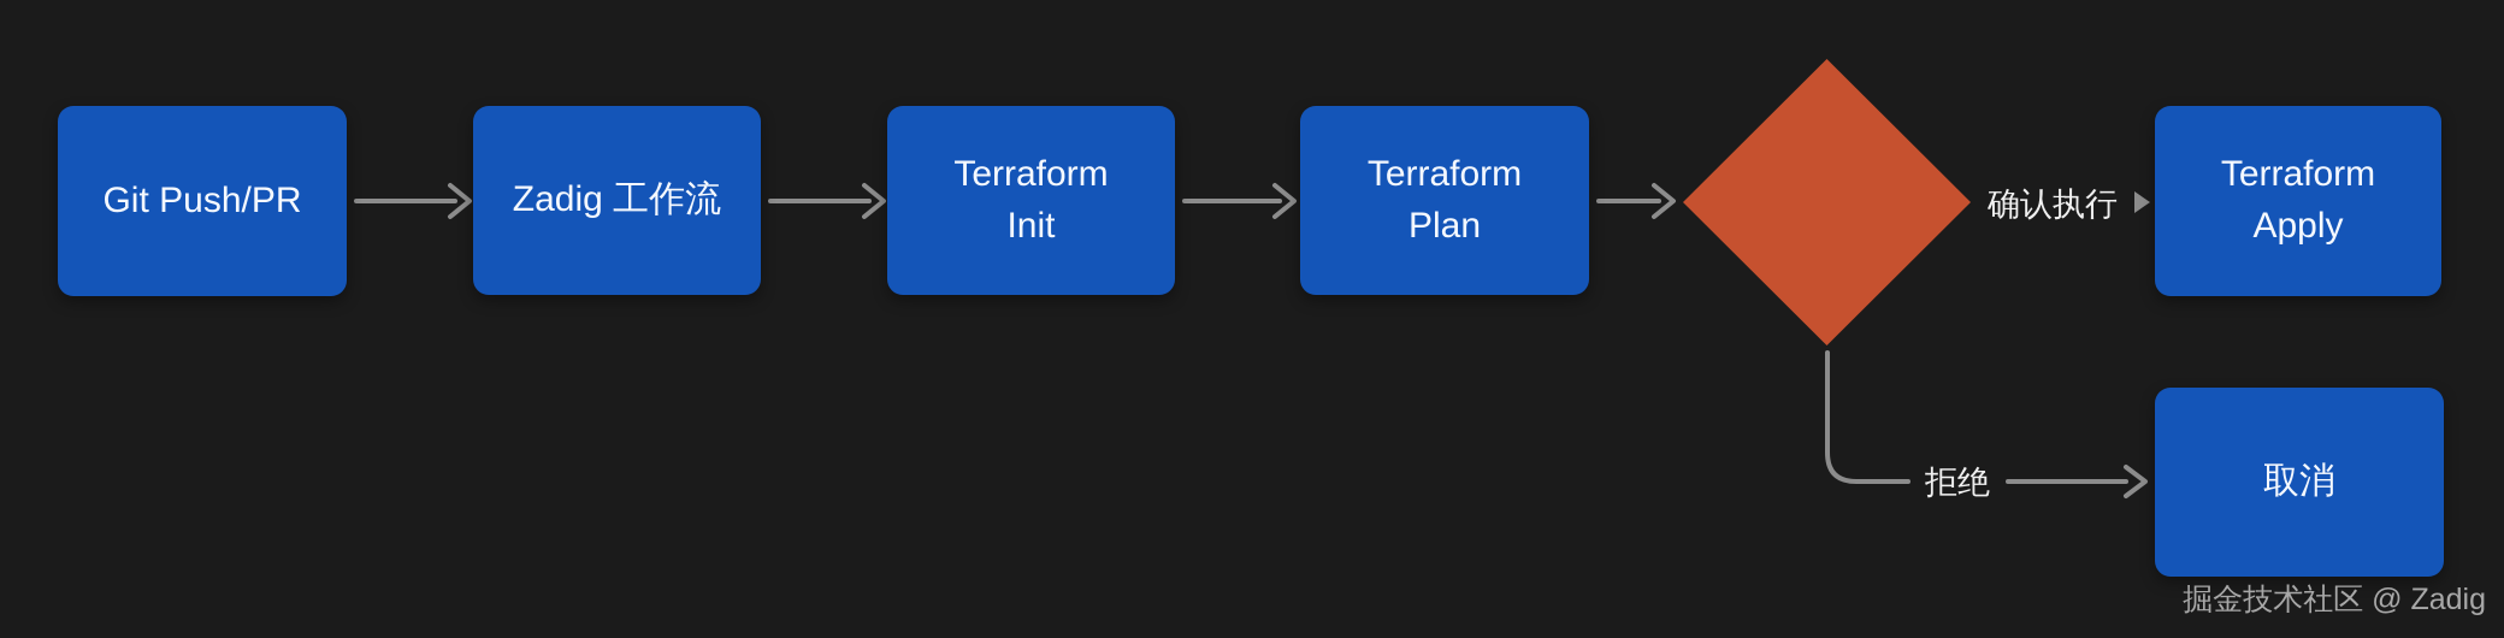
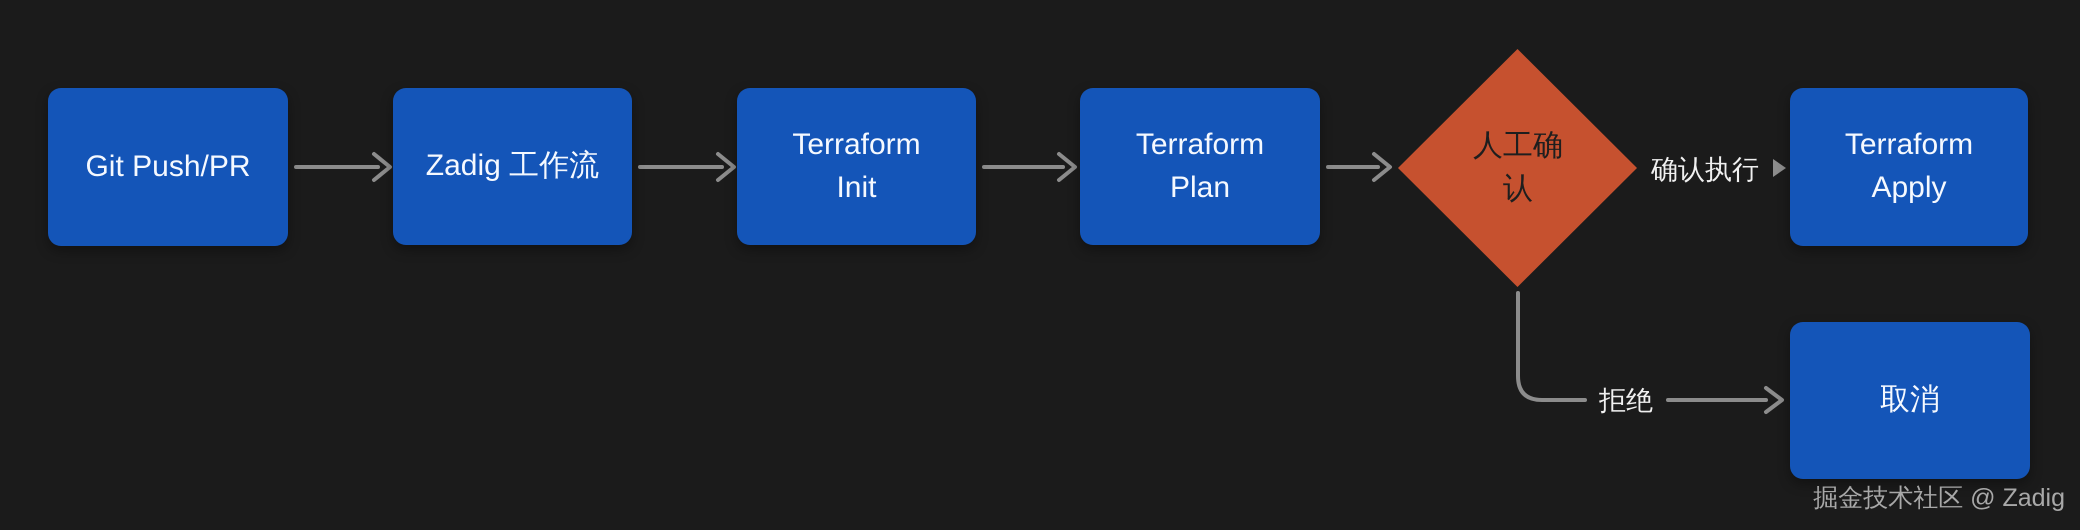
  Git Push/PR
  Zadig 工作流
  Terraform
  Init
  Terraform
  Plan
+ 人工确
+ 认
  Terraform
  Apply
  取消
  确认执行
  拒绝
  掘金技术社区 @ Zadig
